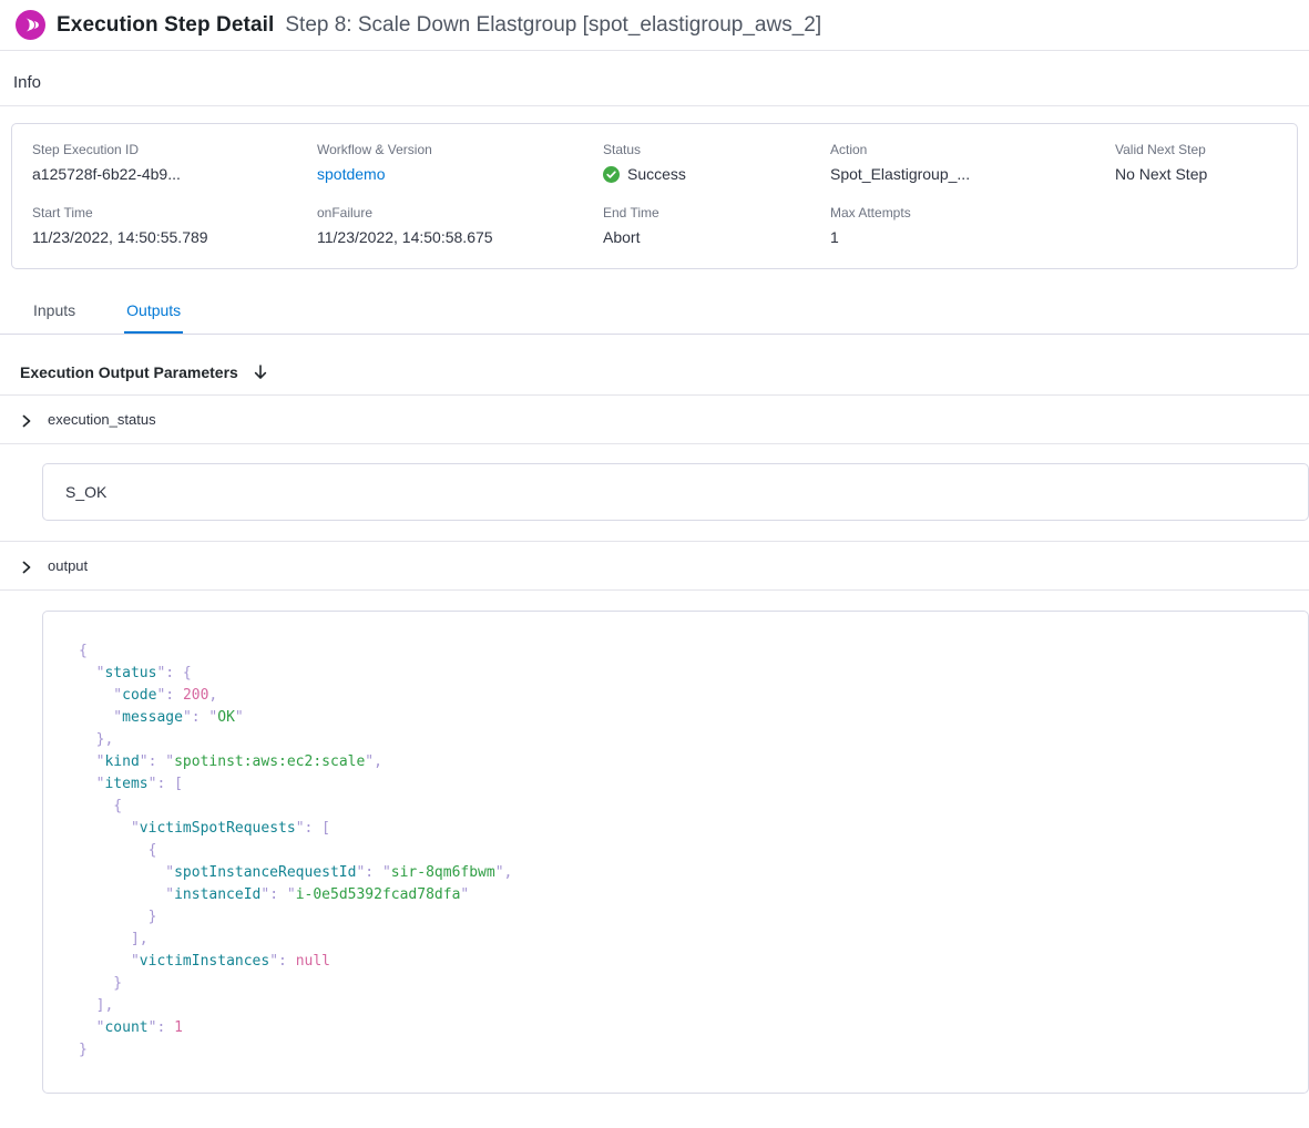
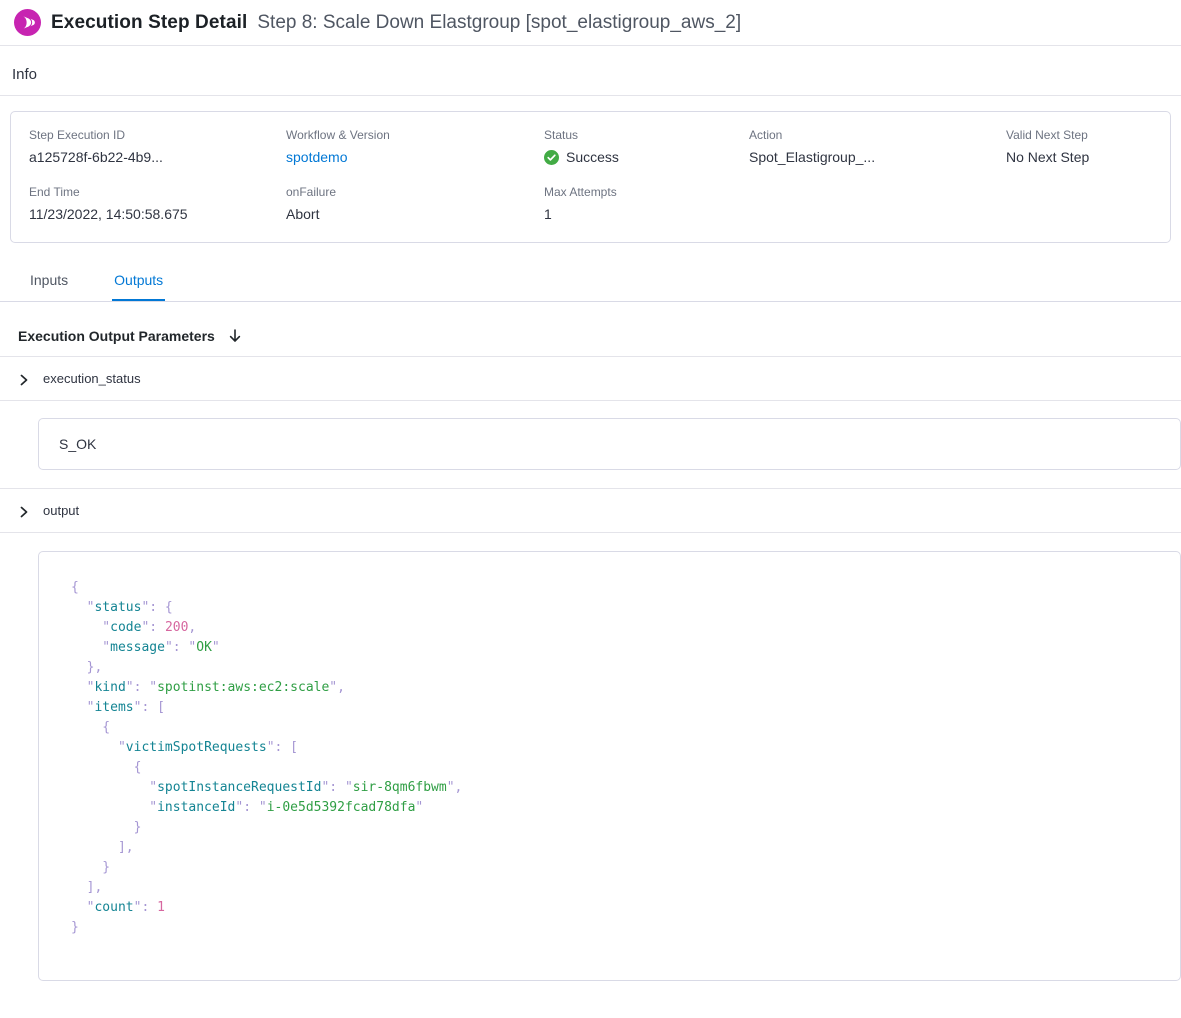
  Execution Step Detail
  Step 8: Scale Down Elastgroup [spot_elastigroup_aws_2]
  Info
  Step Execution ID
  a125728f-6b22-4b9...
  Workflow & Version
  spotdemo
  Status
  Success
  Action
  Spot_Elastigroup_...
  Valid Next Step
  No Next Step
- Start Time
- 11/23/2022, 14:50:55.789
- onFailure
+ End Time
  11/23/2022, 14:50:58.675
- End Time
+ onFailure
  Abort
  Max Attempts
  1
  Inputs
  Outputs
  Execution Output Parameters
  execution_status
  S_OK
  output
  {
  "status": {
  "code": 200,
  "message": "OK"
  },
  "kind": "spotinst:aws:ec2:scale",
  "items": [
  {
  "victimSpotRequests": [
  {
  "spotInstanceRequestId": "sir-8qm6fbwm",
  "instanceId": "i-0e5d5392fcad78dfa"
  }
  ],
- "victimInstances": null
  }
  ],
  "count": 1
  }
